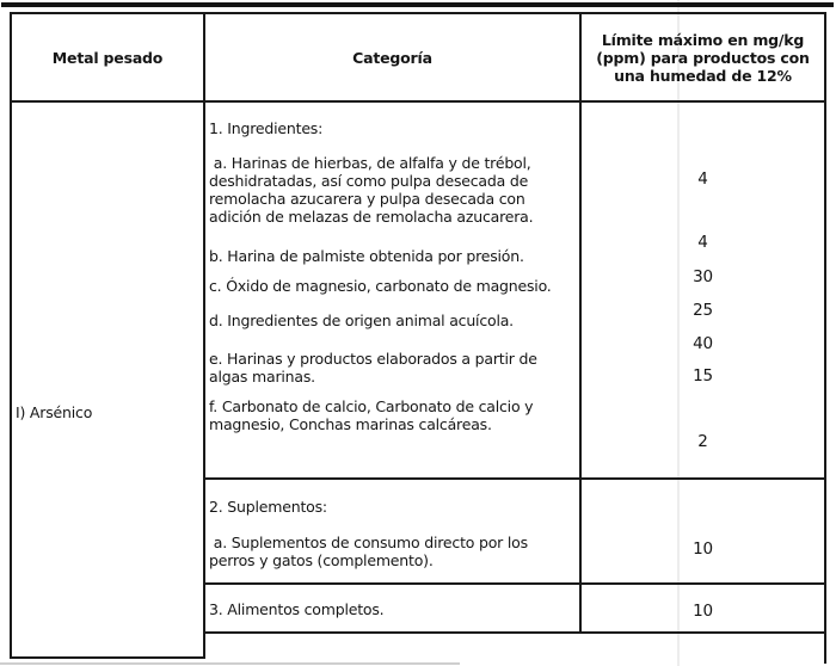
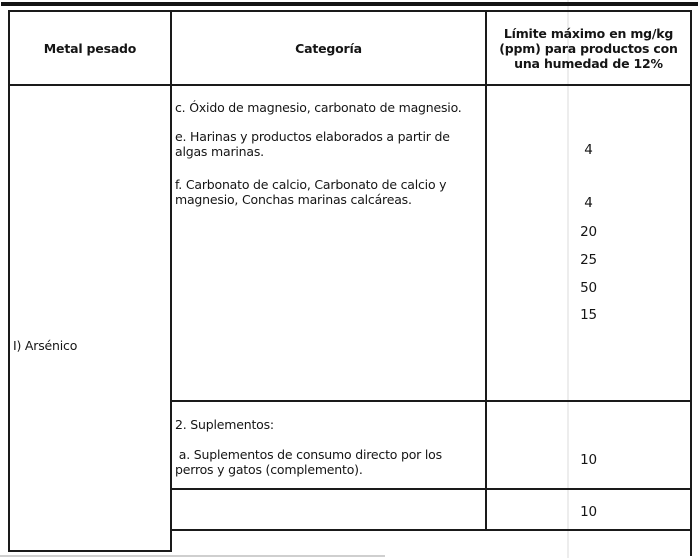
  Metal pesado
  Categoría
  Límite máximo en mg/kg
  (ppm) para productos con
  una humedad de 12%
  I) Arsénico
- 1. Ingredientes:
- a. Harinas de hierbas, de alfalfa y de trébol,
- deshidratadas, así como pulpa desecada de
- remolacha azucarera y pulpa desecada con
- adición de melazas de remolacha azucarera.
- b. Harina de palmiste obtenida por presión.
  c. Óxido de magnesio, carbonato de magnesio.
- d. Ingredientes de origen animal acuícola.
  e. Harinas y productos elaborados a partir de
  algas marinas.
  f. Carbonato de calcio, Carbonato de calcio y
  magnesio, Conchas marinas calcáreas.
  4
  4
- 30
+ 20
  25
- 40
+ 50
  15
- 2
  2. Suplementos:
  a. Suplementos de consumo directo por los
  perros y gatos (complemento).
  10
- 3. Alimentos completos.
  10
